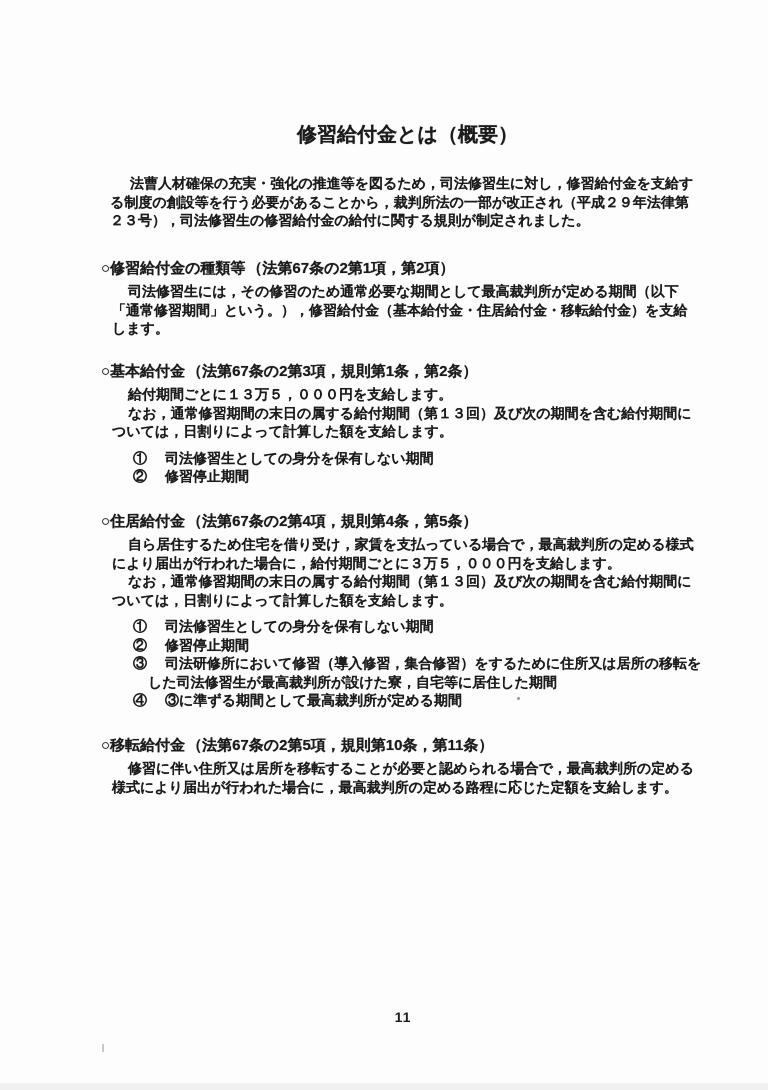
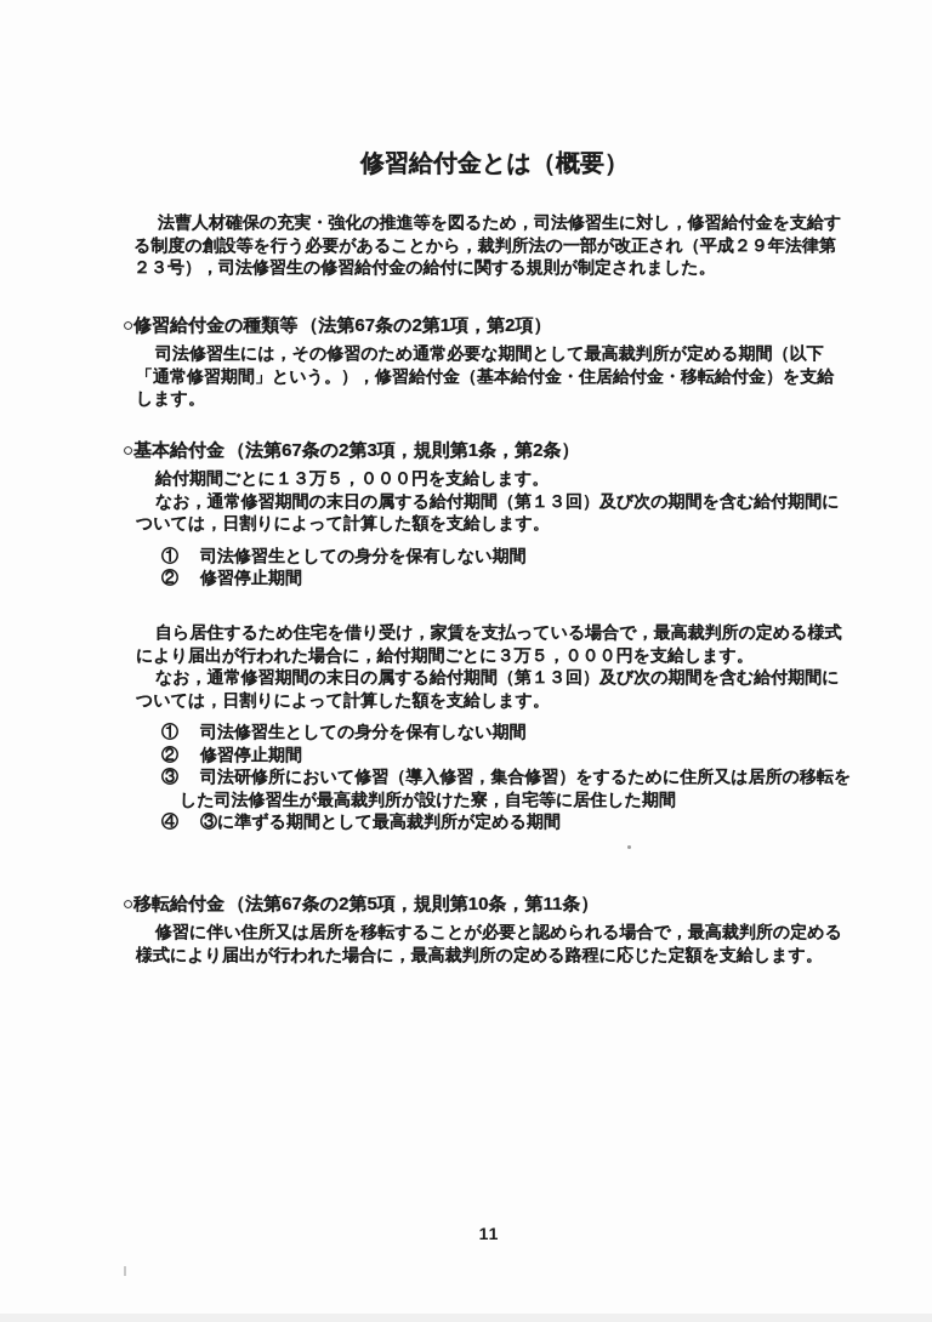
  修習給付金とは（概要）
  法曹人材確保の充実・強化の推進等を図るため，司法修習生に対し，修習給付金を支給す
  る制度の創設等を行う必要があることから，裁判所法の一部が改正され（平成２９年法律第
  ２３号），司法修習生の修習給付金の給付に関する規則が制定されました。
  ○修習給付金の種類等（法第67条の2第1項，第2項）
  司法修習生には，その修習のため通常必要な期間として最高裁判所が定める期間（以下
  「通常修習期間」という。），修習給付金（基本給付金・住居給付金・移転給付金）を支給
  します。
  ○基本給付金（法第67条の2第3項，規則第1条，第2条）
  給付期間ごとに１３万５，０００円を支給します。
  なお，通常修習期間の末日の属する給付期間（第１３回）及び次の期間を含む給付期間に
  ついては，日割りによって計算した額を支給します。
  ①
  司法修習生としての身分を保有しない期間
  ②
  修習停止期間
- ○住居給付金（法第67条の2第4項，規則第4条，第5条）
  自ら居住するため住宅を借り受け，家賃を支払っている場合で，最高裁判所の定める様式
  により届出が行われた場合に，給付期間ごとに３万５，０００円を支給します。
  なお，通常修習期間の末日の属する給付期間（第１３回）及び次の期間を含む給付期間に
  ついては，日割りによって計算した額を支給します。
  ①
  司法修習生としての身分を保有しない期間
  ②
  修習停止期間
  ③
  司法研修所において修習（導入修習，集合修習）をするために住所又は居所の移転を
  した司法修習生が最高裁判所が設けた寮，自宅等に居住した期間
  ④
  ③に準ずる期間として最高裁判所が定める期間
  ○移転給付金（法第67条の2第5項，規則第10条，第11条）
  修習に伴い住所又は居所を移転することが必要と認められる場合で，最高裁判所の定める
  様式により届出が行われた場合に，最高裁判所の定める路程に応じた定額を支給します。
  11
